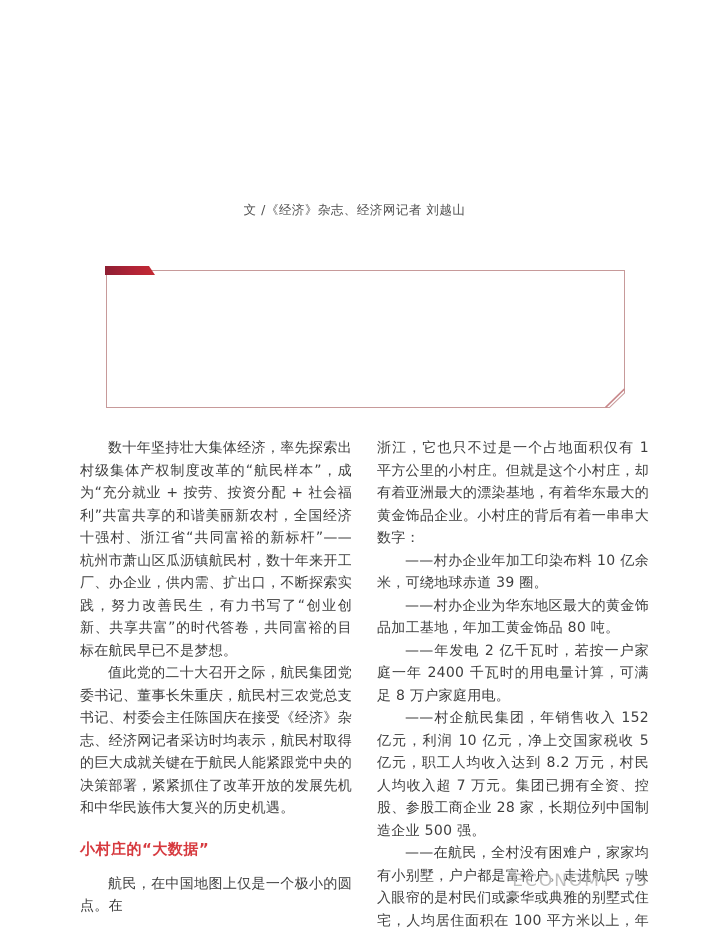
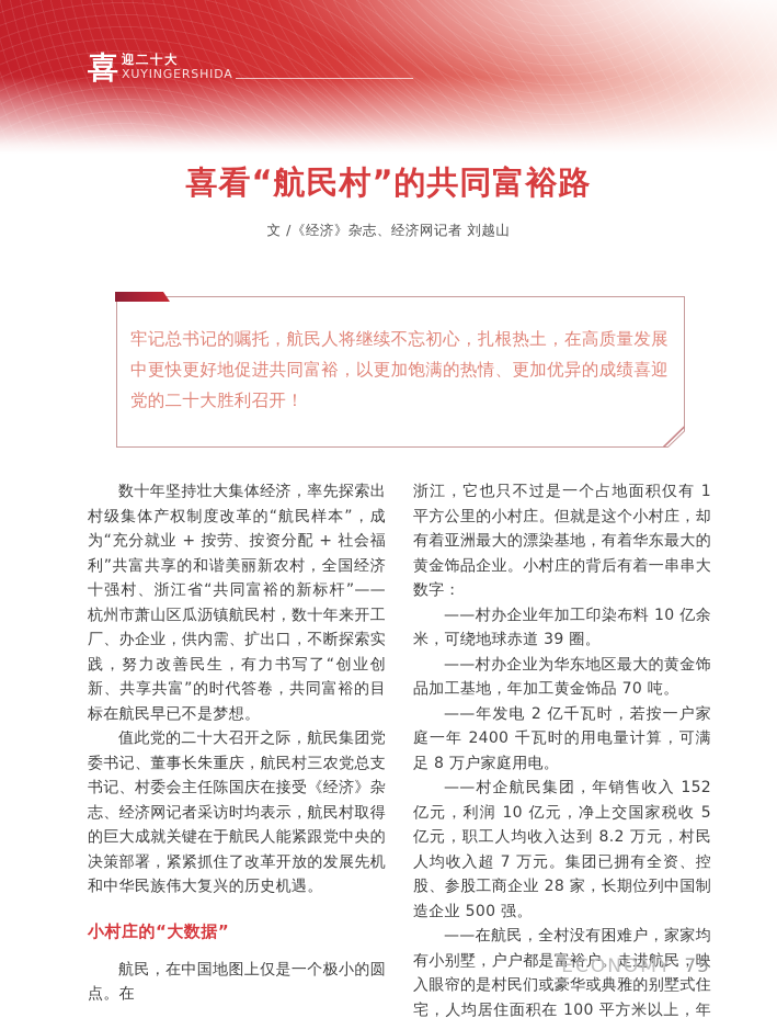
+ 喜
+ 迎二十大
+ XUYINGERSHIDA
+ 喜看“航民村”的共同富裕路
  文 /《经济》杂志、经济网记者 刘越山
+ 牢记总书记的嘱托，航民人将继续不忘初心，扎根热土，在高质量发展中更快更好地促进共同富裕，以更加饱满的热情、更加优异的成绩喜迎党的二十大胜利召开！
  数十年坚持壮大集体经济，率先探索出村级集体产权制度改革的“航民样本”，成为“充分就业 + 按劳、按资分配 + 社会福利”共富共享的和谐美丽新农村，全国经济十强村、浙江省“共同富裕的新标杆”——杭州市萧山区瓜沥镇航民村，数十年来开工厂、办企业，供内需、扩出口，不断探索实践，努力改善民生，有力书写了“创业创新、共享共富”的时代答卷，共同富裕的目标在航民早已不是梦想。
  值此党的二十大召开之际，航民集团党委书记、董事长朱重庆，航民村三农党总支书记、村委会主任陈国庆在接受《经济》杂志、经济网记者采访时均表示，航民村取得的巨大成就关键在于航民人能紧跟党中央的决策部署，紧紧抓住了改革开放的发展先机和中华民族伟大复兴的历史机遇。
  小村庄的“大数据”
  航民，在中国地图上仅是一个极小的圆点。在
  浙江，它也只不过是一个占地面积仅有 1 平方公里的小村庄。但就是这个小村庄，却有着亚洲最大的漂染基地，有着华东最大的黄金饰品企业。小村庄的背后有着一串串大数字：
  ——村办企业年加工印染布料 10 亿余米，可绕地球赤道 39 圈。
- ——村办企业为华东地区最大的黄金饰品加工基地，年加工黄金饰品 80 吨。
+ ——村办企业为华东地区最大的黄金饰品加工基地，年加工黄金饰品 70 吨。
  ——年发电 2 亿千瓦时，若按一户家庭一年 2400 千瓦时的用电量计算，可满足 8 万户家庭用电。
  ——村企航民集团，年销售收入 152 亿元，利润 10 亿元，净上交国家税收 5 亿元，职工人均收入达到 8.2 万元，村民人均收入超 7 万元。集团已拥有全资、控股、参股工商企业 28 家，长期位列中国制造企业 500 强。
  ——在航民，全村没有困难户，家家均有小别墅，户户都是富裕户。走进航民，映入眼帘的是村民们或豪华或典雅的别墅式住宅，人均居住面积在 100 平方米以上，年
  ECONOMY
  75
